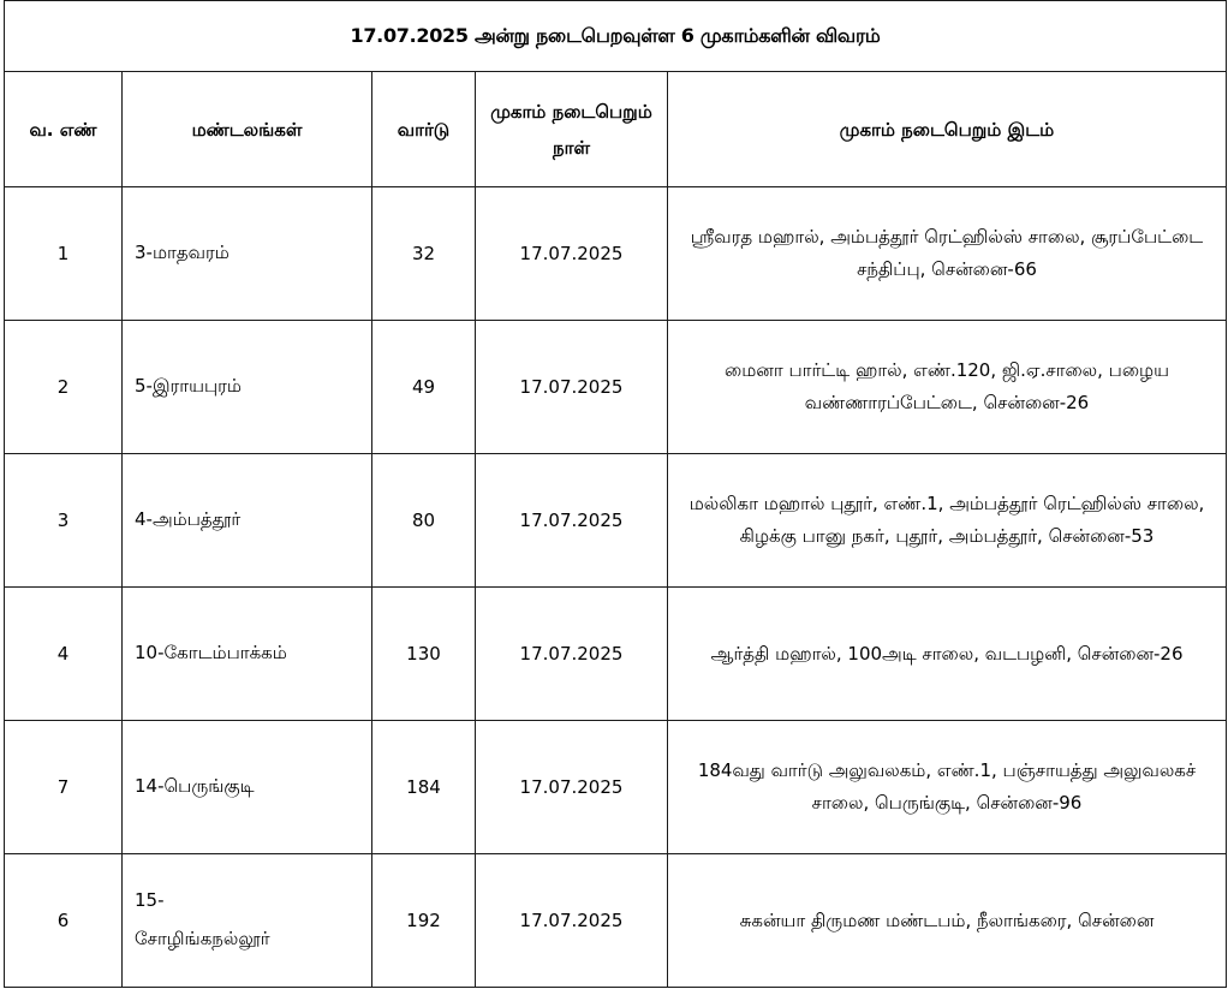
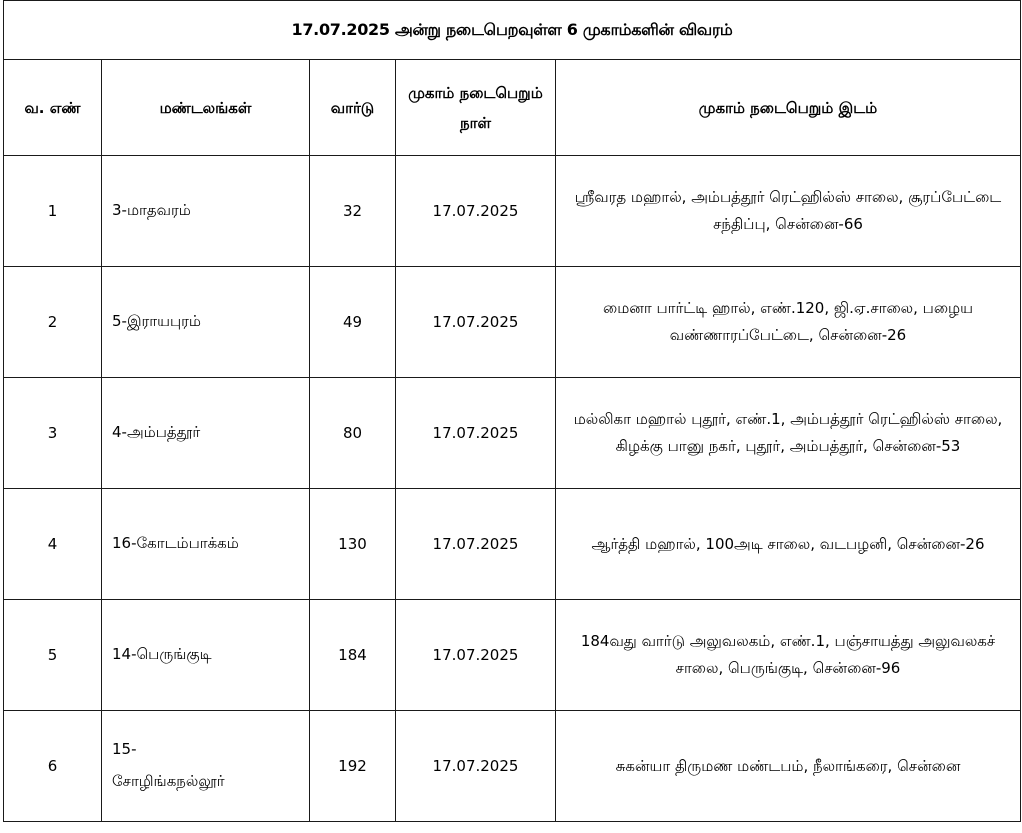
  17.07.2025 அன்று நடைபெறவுள்ள 6 முகாம்களின் விவரம்
  வ. எண்	மண்டலங்கள்	வார்டு	முகாம் நடைபெறும் நாள்	முகாம் நடைபெறும் இடம்
  1	3-மாதவரம்	32	17.07.2025	ஸ்ரீவரத மஹால், அம்பத்தூர் ரெட்ஹில்ஸ் சாலை, சூரப்பேட்டை சந்திப்பு, சென்னை-66
  2	5-இராயபுரம்	49	17.07.2025	மைனா பார்ட்டி ஹால், எண்.120, ஜி.ஏ.சாலை, பழைய வண்ணாரப்பேட்டை, சென்னை-26
  3	4-அம்பத்தூர்	80	17.07.2025	மல்லிகா மஹால் புதூர், எண்.1, அம்பத்தூர் ரெட்ஹில்ஸ் சாலை, கிழக்கு பானு நகர், புதூர், அம்பத்தூர், சென்னை-53
- 4	10-கோடம்பாக்கம்	130	17.07.2025	ஆர்த்தி மஹால், 100அடி சாலை, வடபழனி, சென்னை-26
+ 4	16-கோடம்பாக்கம்	130	17.07.2025	ஆர்த்தி மஹால், 100அடி சாலை, வடபழனி, சென்னை-26
- 7	14-பெருங்குடி	184	17.07.2025	184வது வார்டு அலுவலகம், எண்.1, பஞ்சாயத்து அலுவலகச் சாலை, பெருங்குடி, சென்னை-96
+ 5	14-பெருங்குடி	184	17.07.2025	184வது வார்டு அலுவலகம், எண்.1, பஞ்சாயத்து அலுவலகச் சாலை, பெருங்குடி, சென்னை-96
  6	15- சோழிங்கநல்லூர்	192	17.07.2025	சுகன்யா திருமண மண்டபம், நீலாங்கரை, சென்னை
